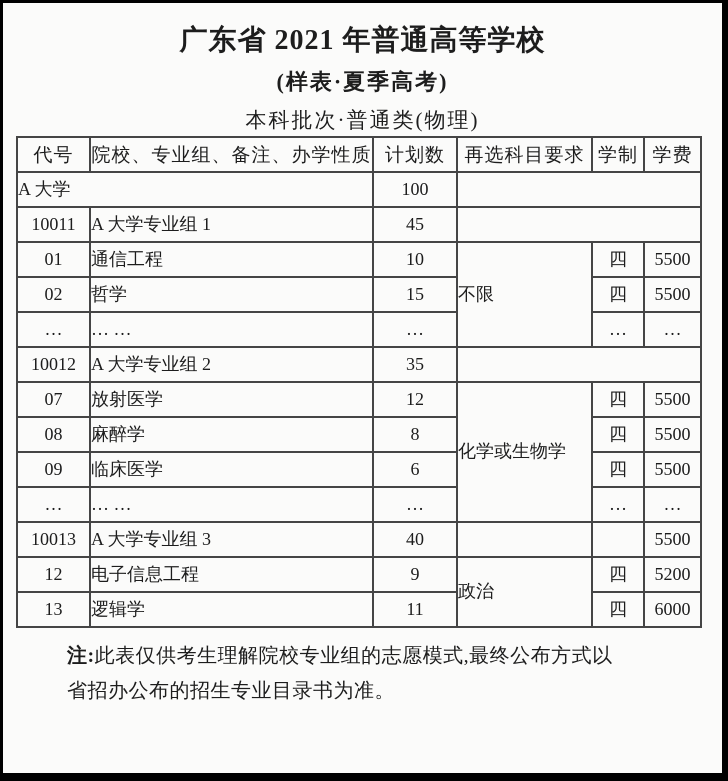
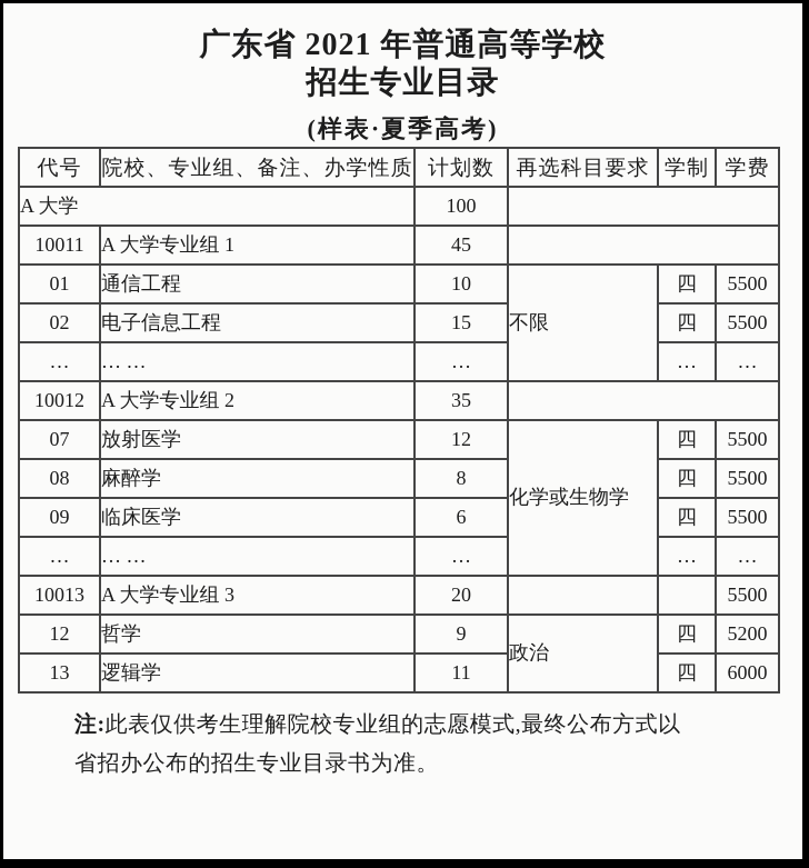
  广东省 2021 年普通高等学校
+ 招生专业目录
  (样表·夏季高考)
- 本科批次·普通类(物理)
  代号	院校、专业组、备注、办学性质	计划数	再选科目要求	学制	学费
  A 大学	100
  10011	A 大学专业组 1	45
  01	通信工程	10	不限	四	5500
- 02	哲学	15	四	5500
+ 02	电子信息工程	15	四	5500
  …	… …	…	…	…
  10012	A 大学专业组 2	35
  07	放射医学	12	化学或生物学	四	5500
  08	麻醉学	8	四	5500
  09	临床医学	6	四	5500
  …	… …	…	…	…
- 10013	A 大学专业组 3	40			5500
+ 10013	A 大学专业组 3	20			5500
- 12	电子信息工程	9	政治	四	5200
+ 12	哲学	9	政治	四	5200
  13	逻辑学	11	四	6000
  注:此表仅供考生理解院校专业组的志愿模式,最终公布方式以
  省招办公布的招生专业目录书为准。
